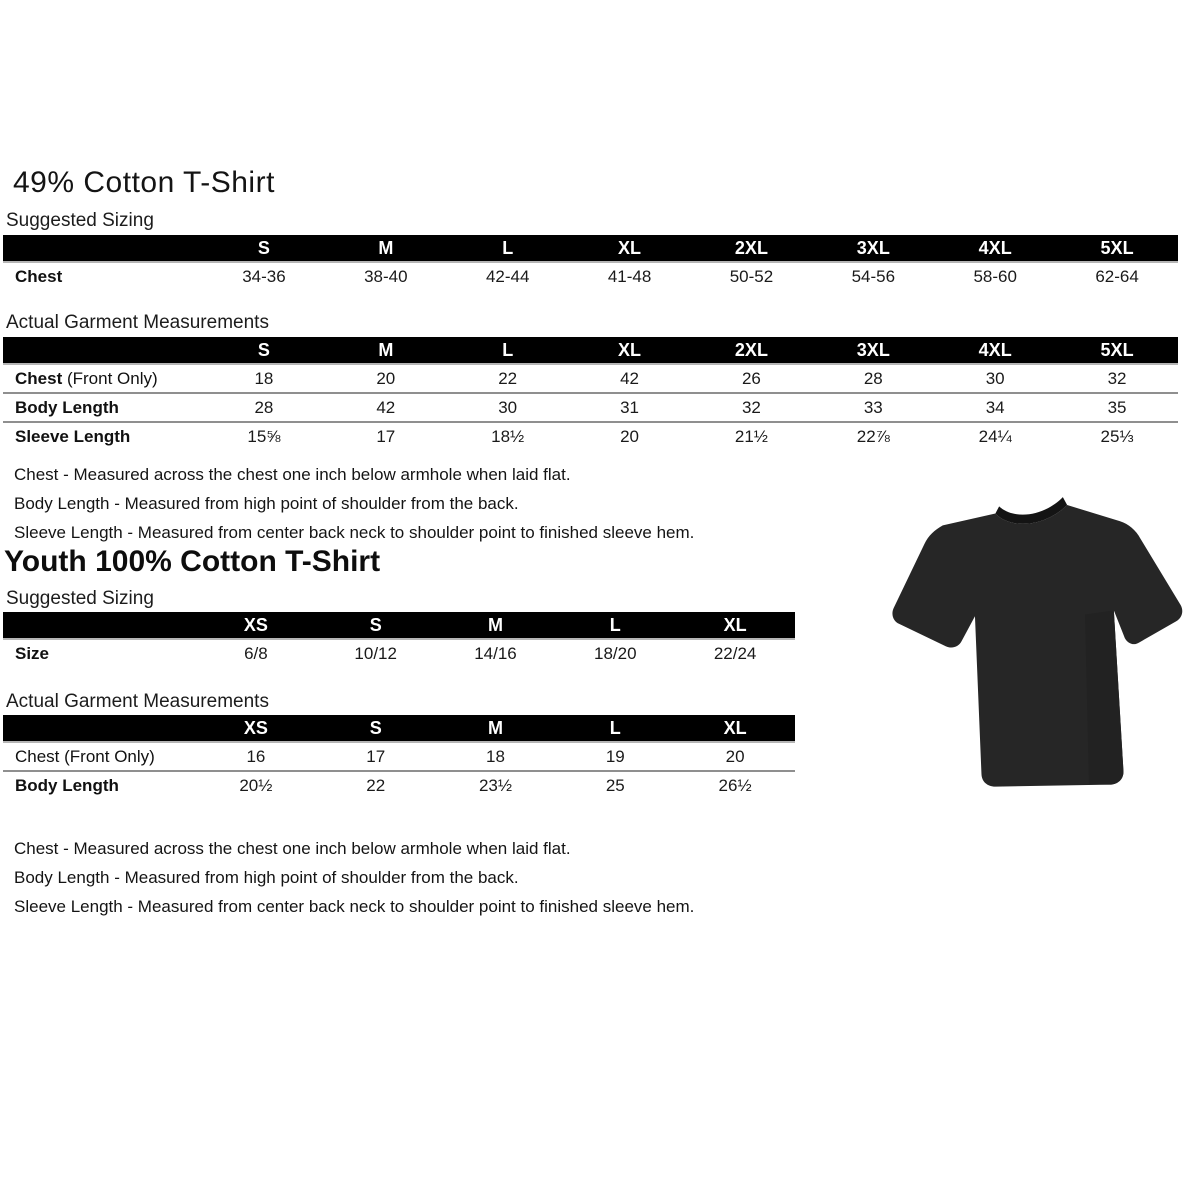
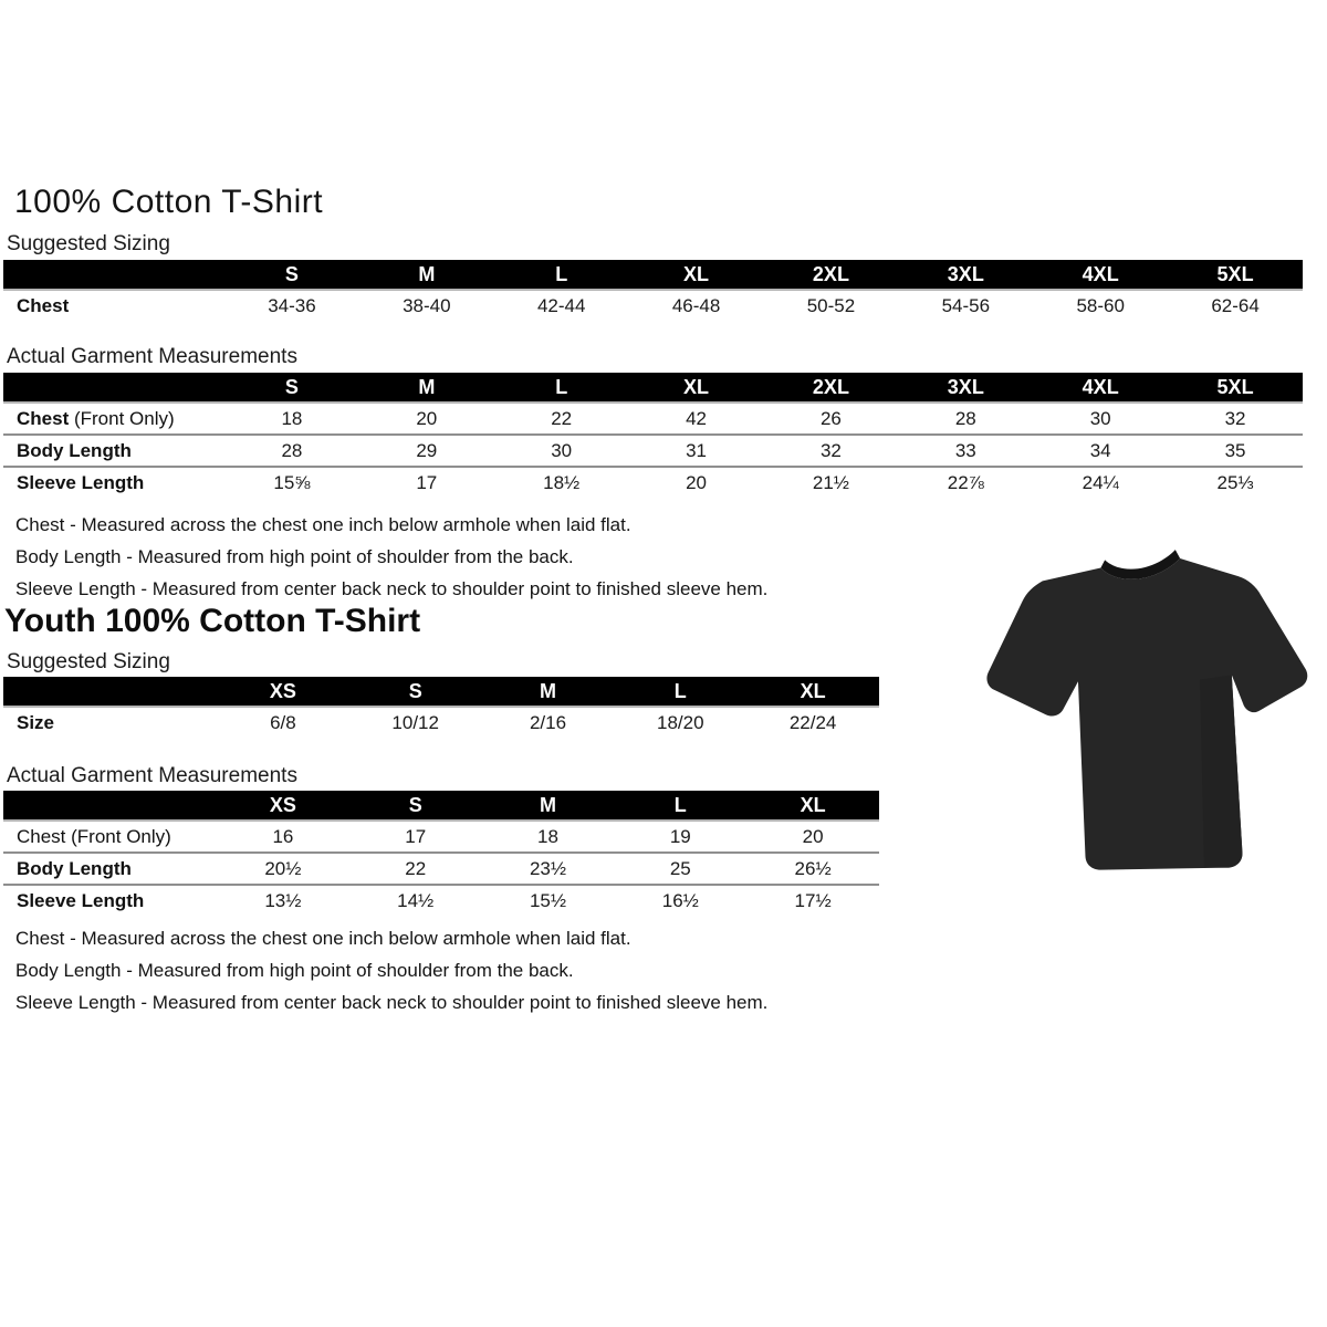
- 49% Cotton T-Shirt
+ 100% Cotton T-Shirt
  Suggested Sizing
  	S	M	L	XL	2XL	3XL	4XL	5XL
- Chest	34-36	38-40	42-44	41-48	50-52	54-56	58-60	62-64
+ Chest	34-36	38-40	42-44	46-48	50-52	54-56	58-60	62-64
  Actual Garment Measurements
  	S	M	L	XL	2XL	3XL	4XL	5XL
  Chest (Front Only)	18	20	22	42	26	28	30	32
- Body Length	28	42	30	31	32	33	34	35
+ Body Length	28	29	30	31	32	33	34	35
  Sleeve Length	15⅝	17	18½	20	21½	22⅞	24¼	25⅓
  Chest - Measured across the chest one inch below armhole when laid flat.
  Body Length - Measured from high point of shoulder from the back.
  Sleeve Length - Measured from center back neck to shoulder point to finished sleeve hem.
  Youth 100% Cotton T-Shirt
  Suggested Sizing
  	XS	S	M	L	XL
- Size	6/8	10/12	14/16	18/20	22/24
+ Size	6/8	10/12	2/16	18/20	22/24
  Actual Garment Measurements
  	XS	S	M	L	XL
  Chest (Front Only)	16	17	18	19	20
  Body Length	20½	22	23½	25	26½
+ Sleeve Length	13½	14½	15½	16½	17½
  Chest - Measured across the chest one inch below armhole when laid flat.
  Body Length - Measured from high point of shoulder from the back.
  Sleeve Length - Measured from center back neck to shoulder point to finished sleeve hem.
